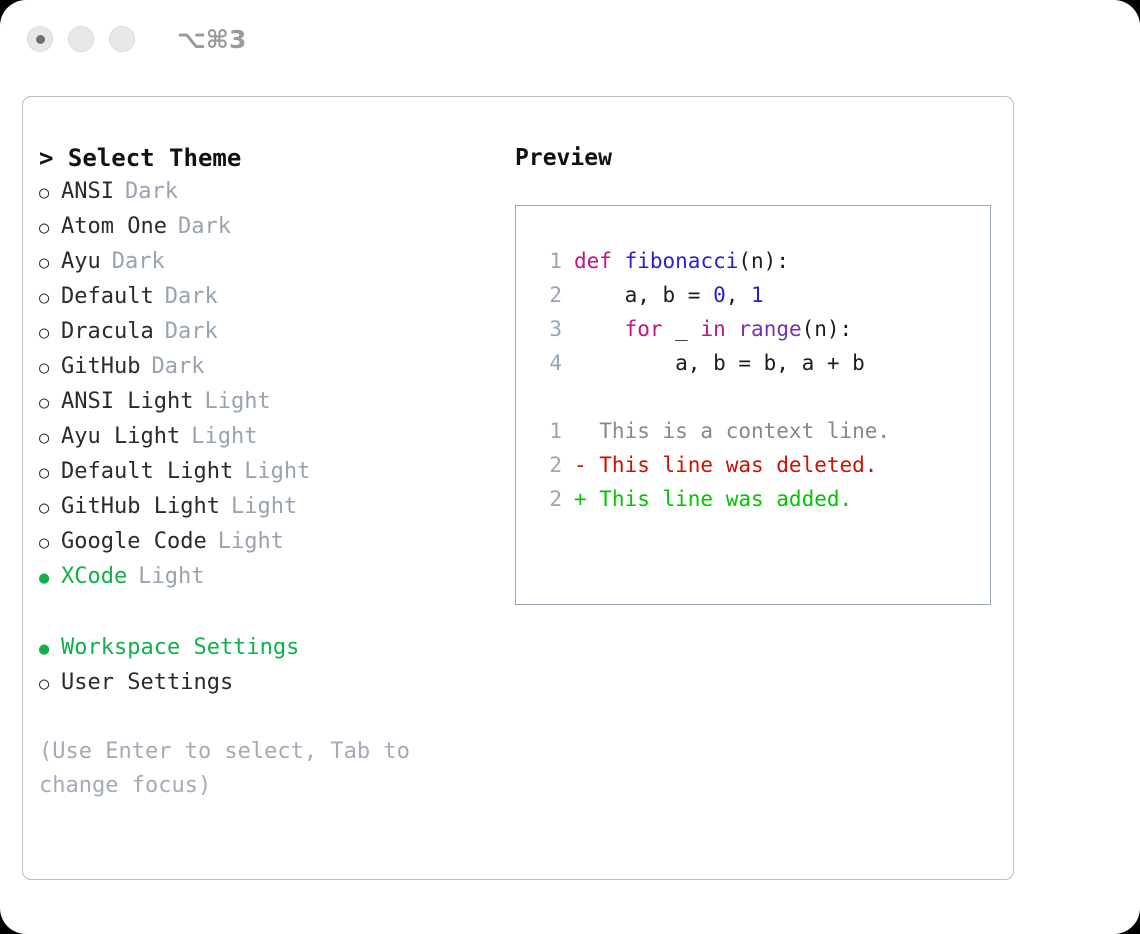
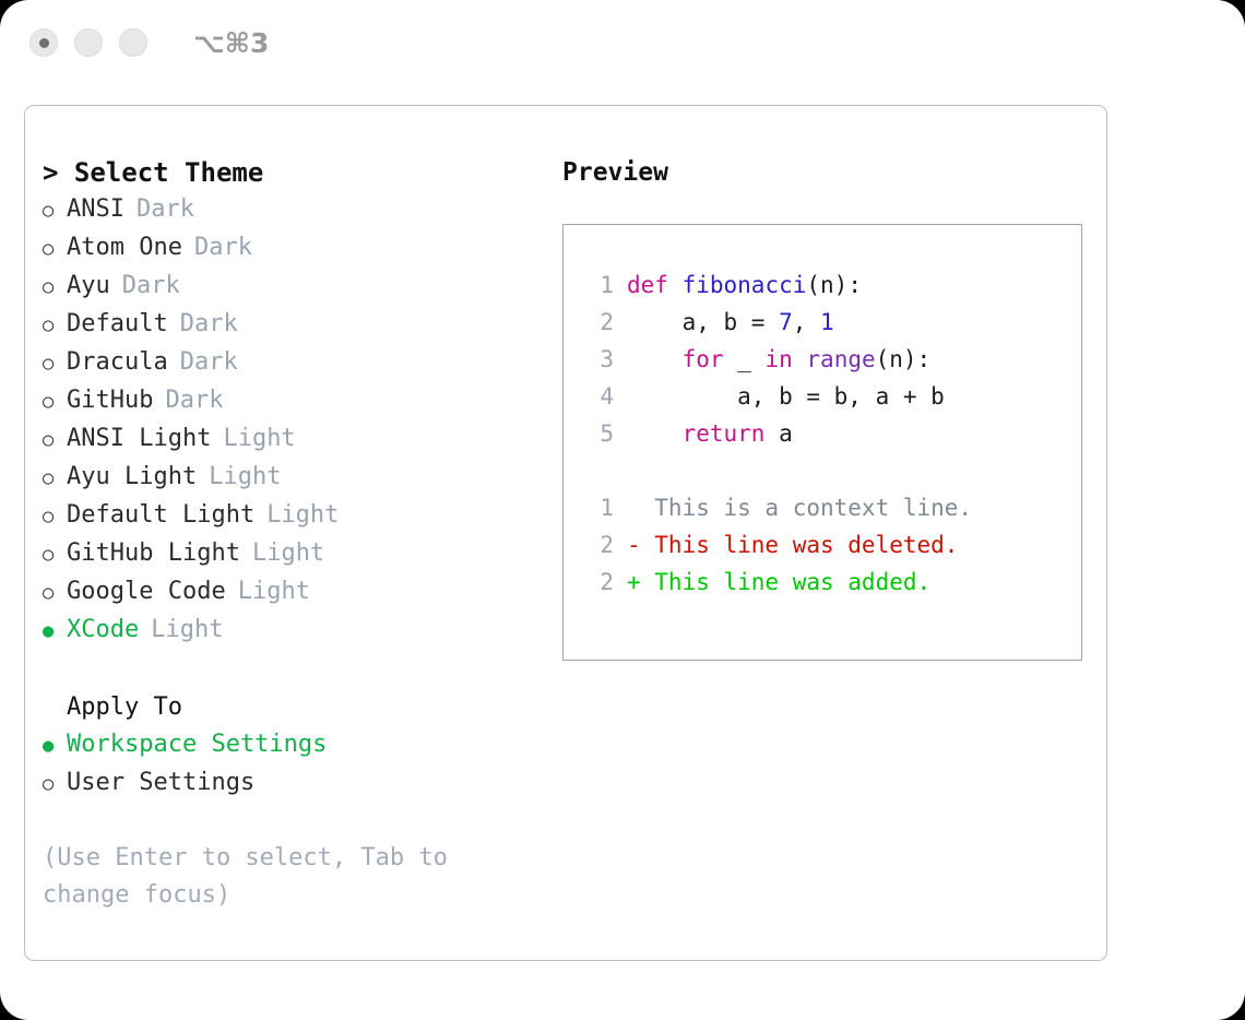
  ⌥⌘3
  > Select Theme
  ○
  ANSI
  Dark
  ○
  Atom One
  Dark
  ○
  Ayu
  Dark
  ○
  Default
  Dark
  ○
  Dracula
  Dark
  ○
  GitHub
  Dark
  ○
  ANSI Light
  Light
  ○
  Ayu Light
  Light
  ○
  Default Light
  Light
  ○
  GitHub Light
  Light
  ○
  Google Code
  Light
  ●
  XCode
  Light
+ Apply To
  ●
  Workspace Settings
  ○
  User Settings
  (Use Enter to select, Tab to change focus)
  Preview
  1
  def fibonacci(n):
  2
- a, b = 0, 1
+ a, b = 7, 1
  3
  for _ in range(n):
  4
  a, b = b, a + b
+ 5
+ return a
  1
  This is a context line.
  2
  - This line was deleted.
  2
  + This line was added.
